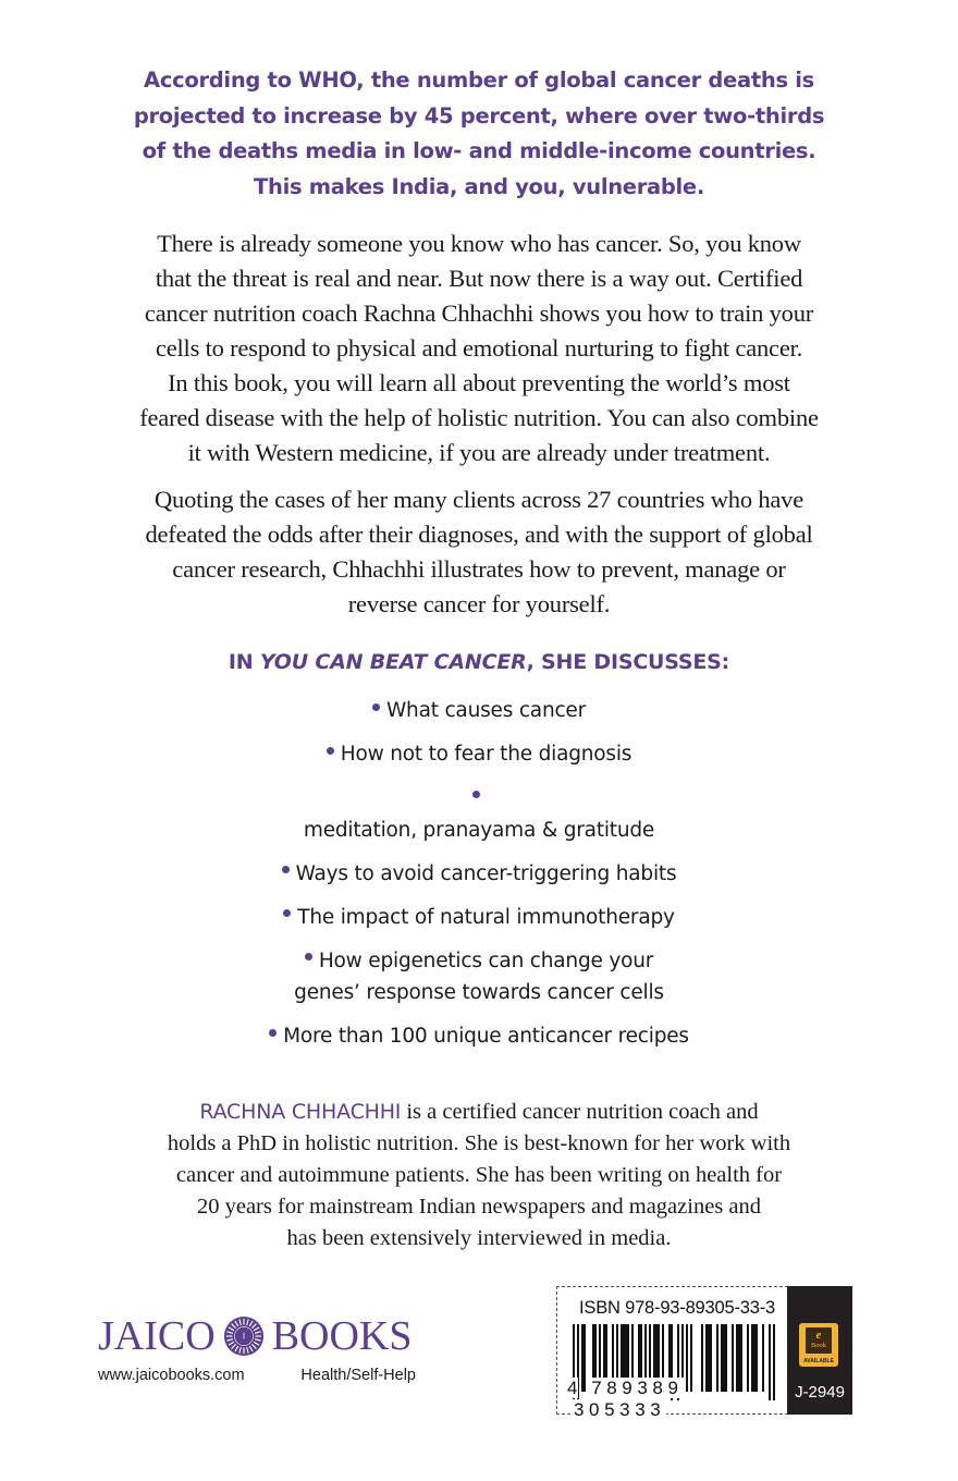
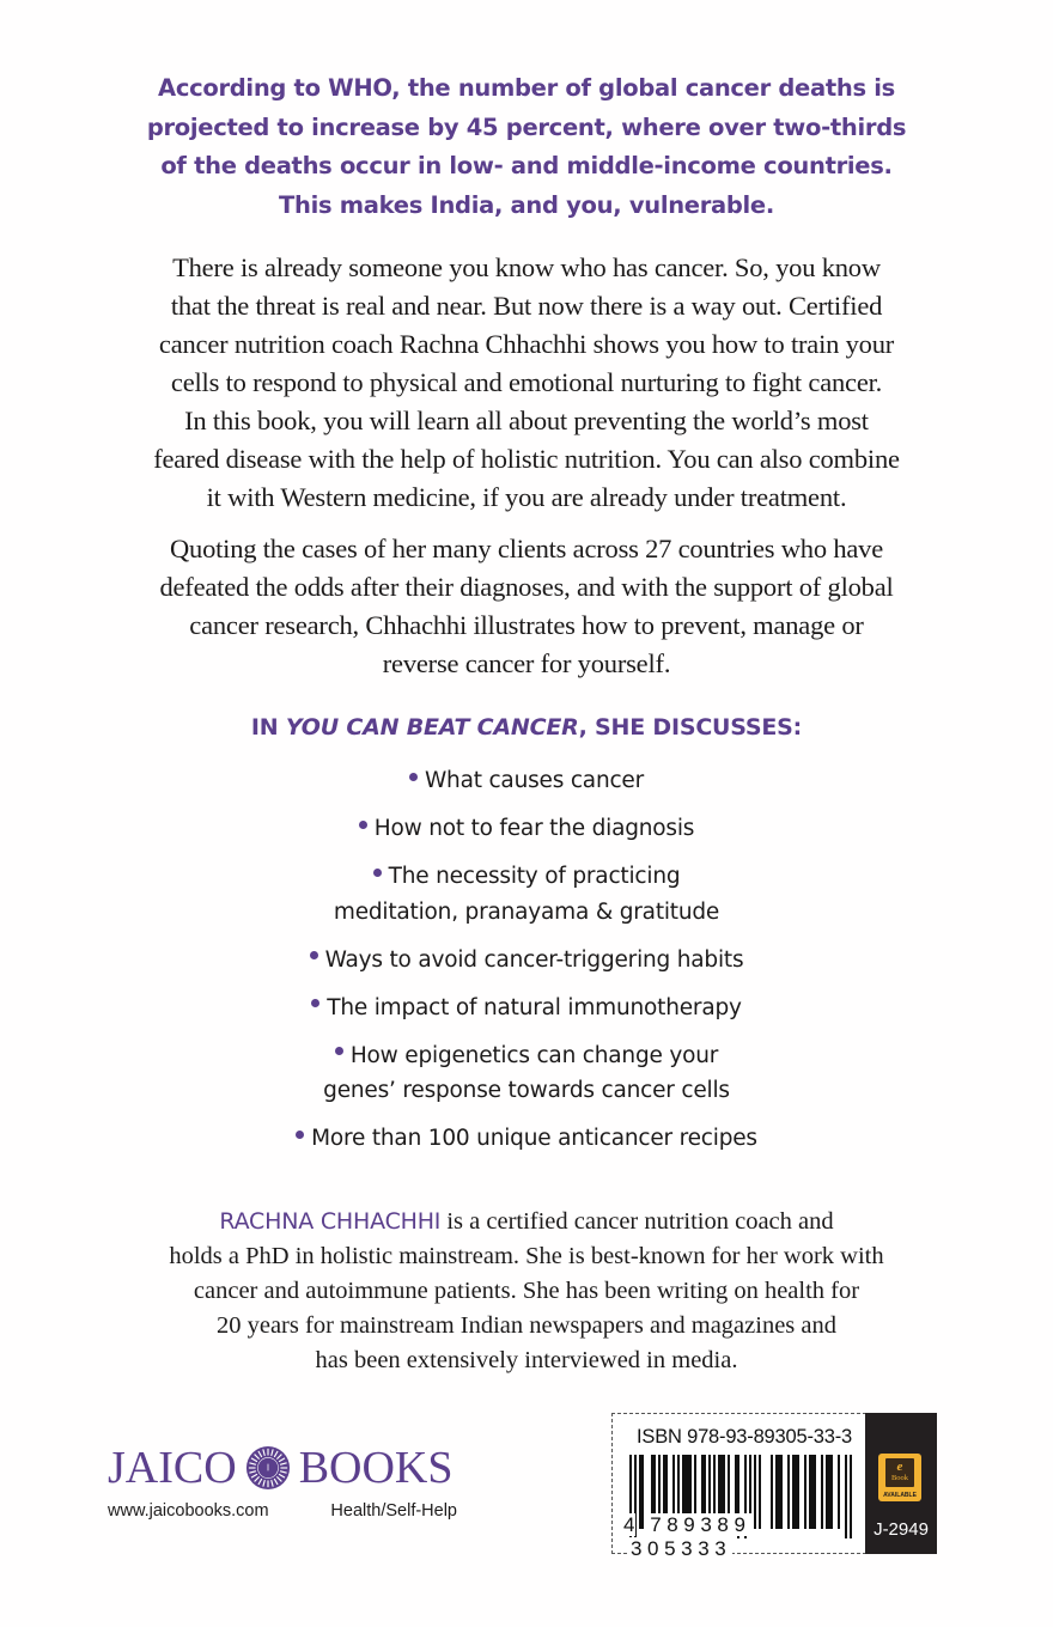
  According to WHO, the number of global cancer deaths is
  projected to increase by 45 percent, where over two-thirds
- of the deaths media in low- and middle-income countries.
+ of the deaths occur in low- and middle-income countries.
  This makes India, and you, vulnerable.
  There is already someone you know who has cancer. So, you know
  that the threat is real and near. But now there is a way out. Certified
  cancer nutrition coach Rachna Chhachhi shows you how to train your
  cells to respond to physical and emotional nurturing to fight cancer.
  In this book, you will learn all about preventing the world’s most
  feared disease with the help of holistic nutrition. You can also combine
  it with Western medicine, if you are already under treatment.
  Quoting the cases of her many clients across 27 countries who have
  defeated the odds after their diagnoses, and with the support of global
  cancer research, Chhachhi illustrates how to prevent, manage or
  reverse cancer for yourself.
  IN YOU CAN BEAT CANCER, SHE DISCUSSES:
  What causes cancer
  How not to fear the diagnosis
+ The necessity of practicing
  meditation, pranayama & gratitude
  Ways to avoid cancer-triggering habits
  The impact of natural immunotherapy
  How epigenetics can change your
  genes’ response towards cancer cells
  More than 100 unique anticancer recipes
  RACHNA CHHACHHI is a certified cancer nutrition coach and
- holds a PhD in holistic nutrition. She is best-known for her work with
+ holds a PhD in holistic mainstream. She is best-known for her work with
  cancer and autoimmune patients. She has been writing on health for
  20 years for mainstream Indian newspapers and magazines and
  has been extensively interviewed in media.
  JAICO
  BOOKS
  www.jaicobooks.com
  Health/Self-Help
  ISBN 978-93-89305-33-3
  4 789389 305333
  e
  J-2949
